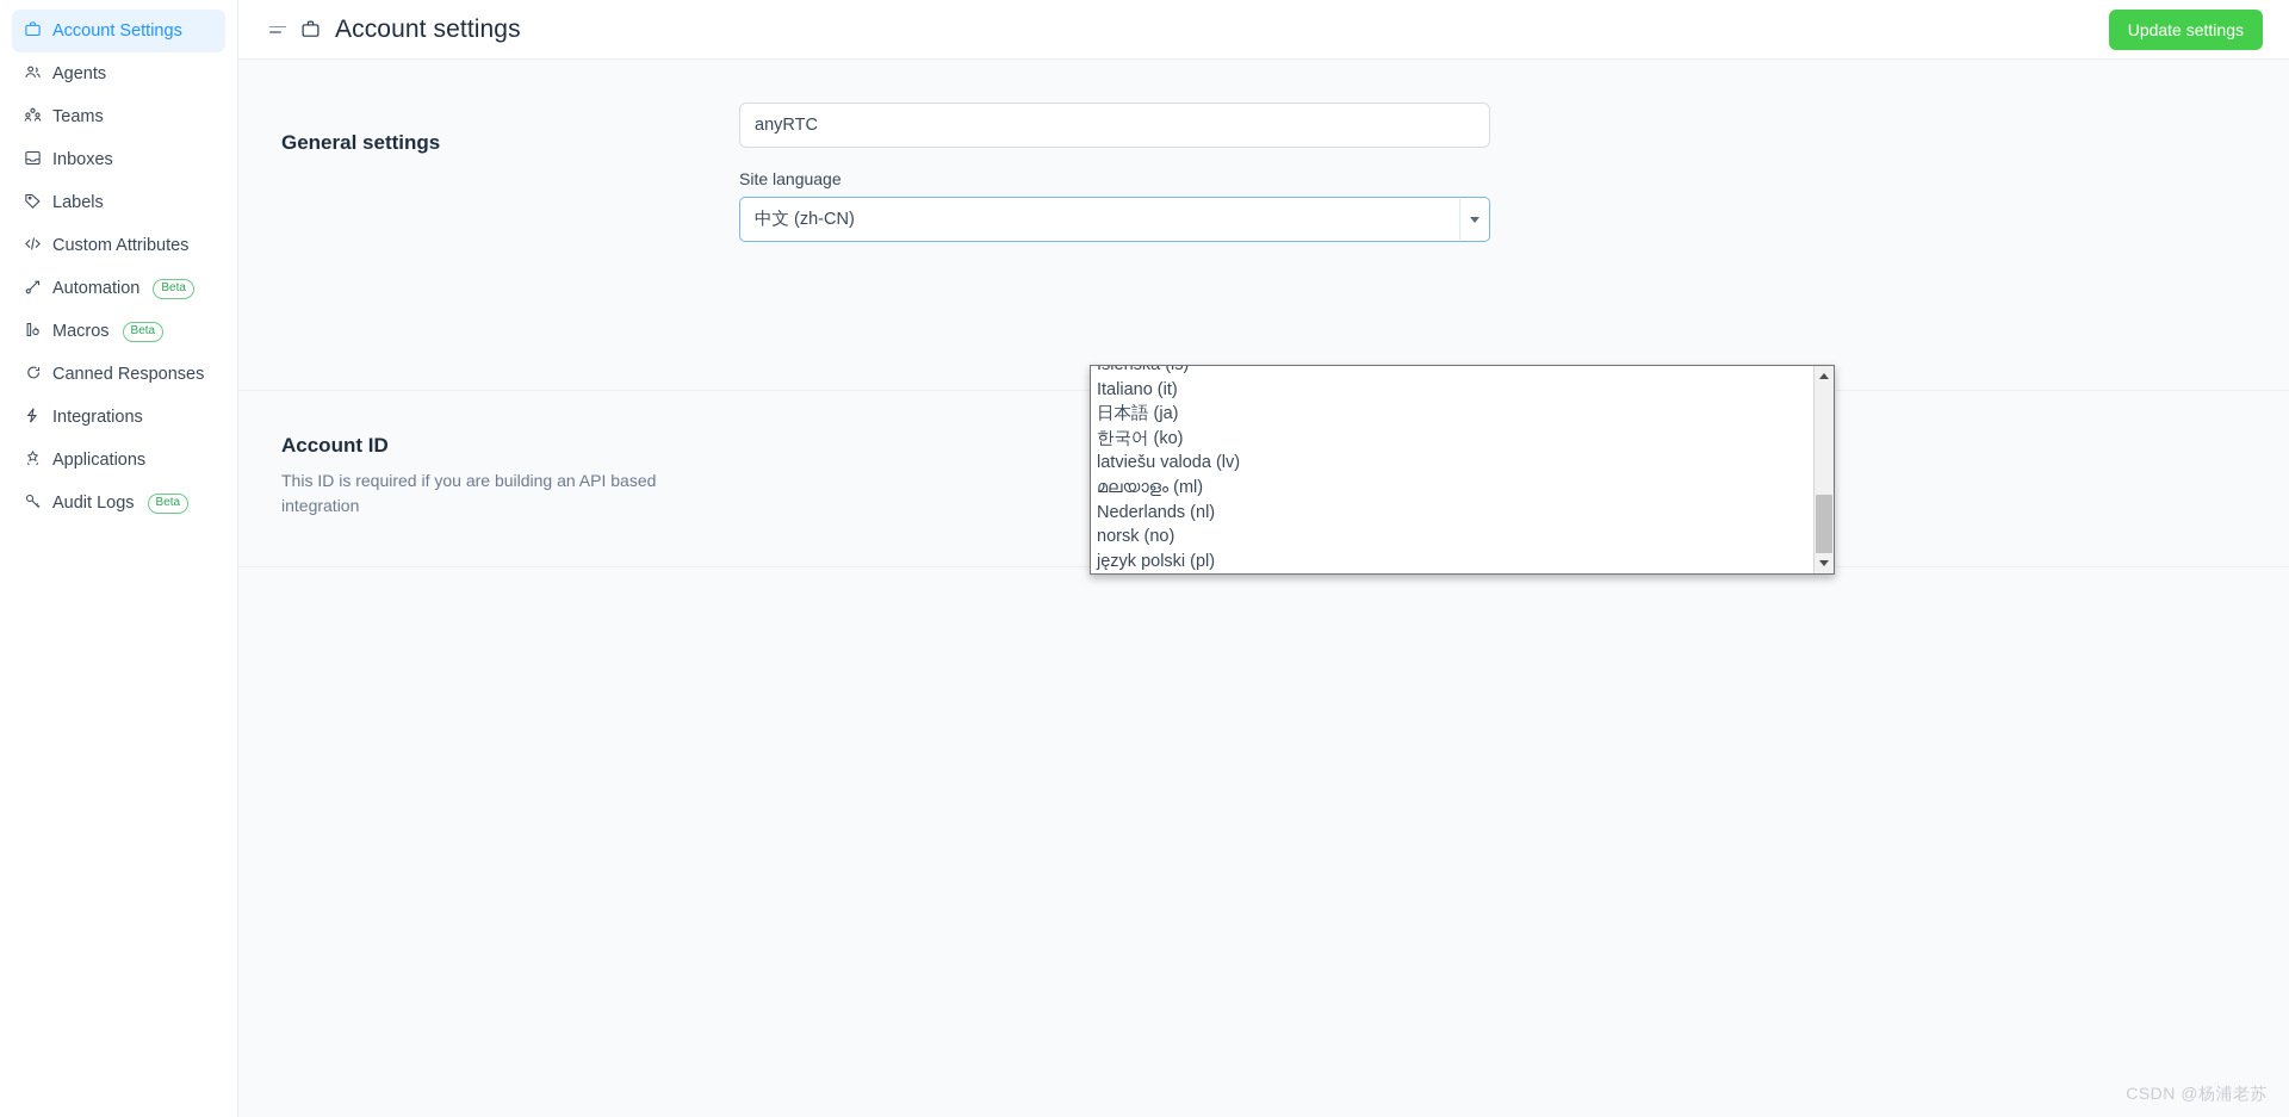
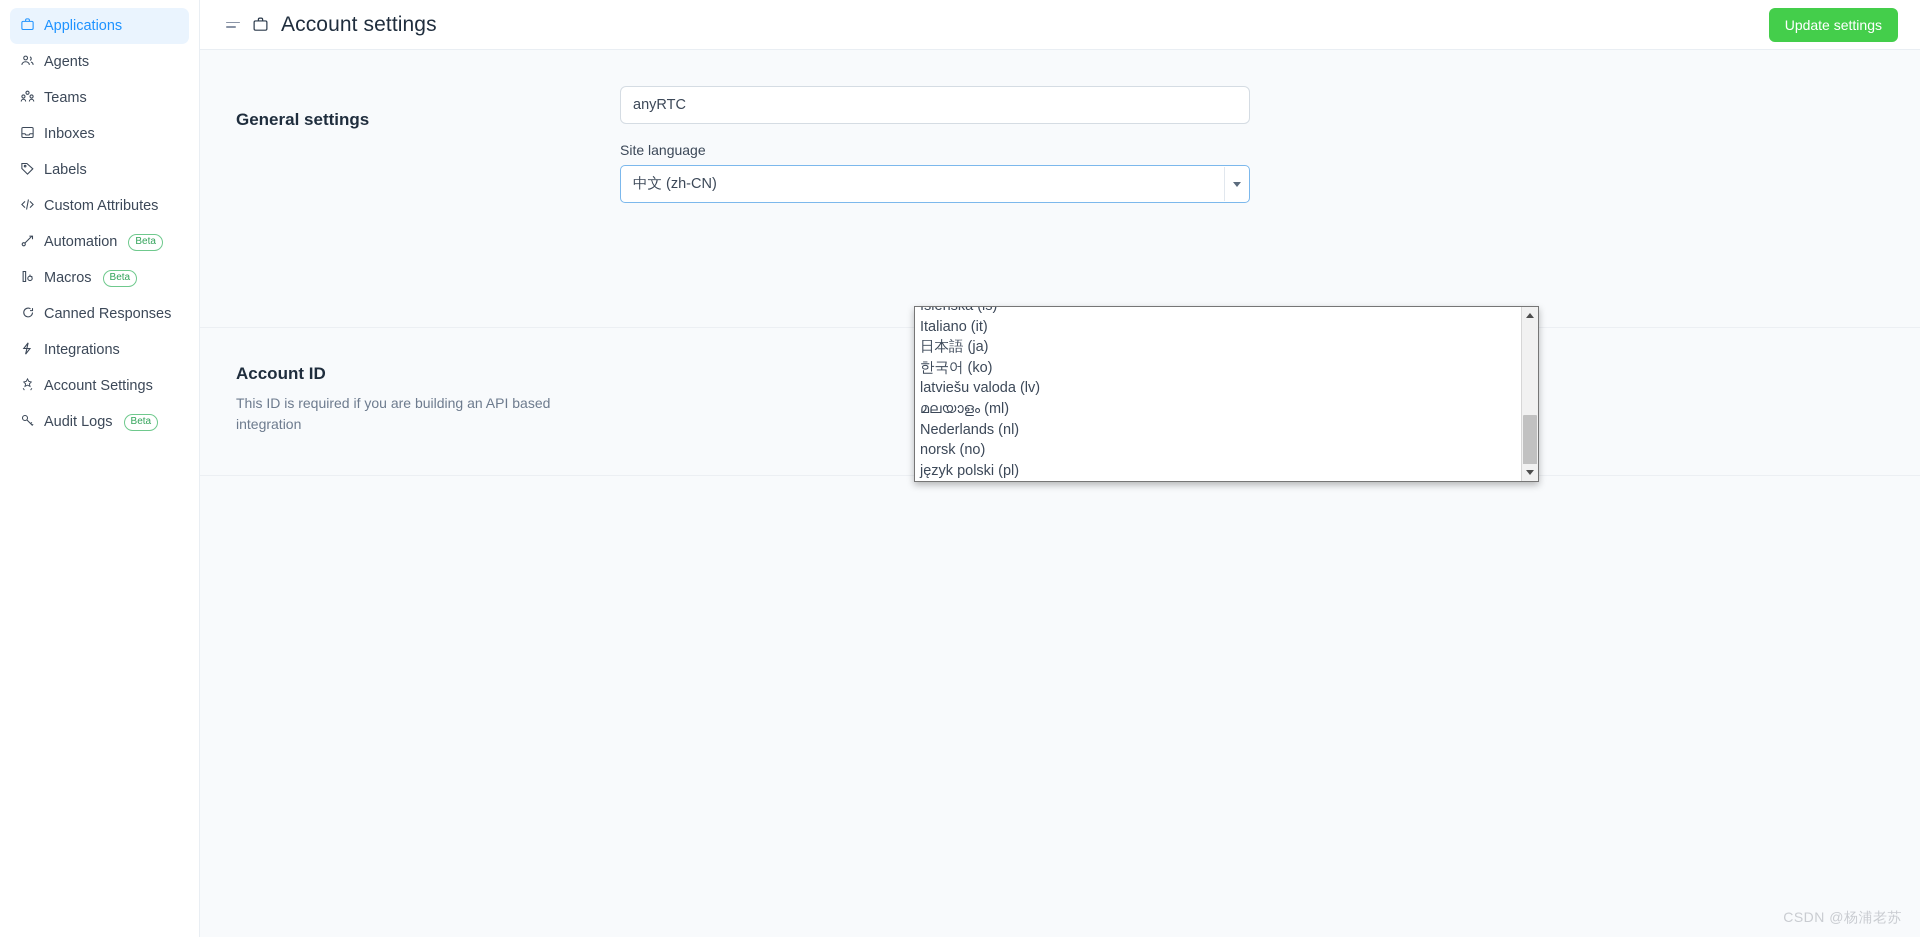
- Account Settings
+ Applications
  Agents
  Teams
  Inboxes
  Labels
  Custom Attributes
  Automation
  Beta
  Macros
  Beta
  Canned Responses
  Integrations
- Applications
+ Account Settings
  Audit Logs
  Beta
  Account settings
  Update settings
  General settings
  anyRTC
  Site language
  中文 (zh-CN)
  Account ID
  This ID is required if you are building an API based integration
  Italiano (it)
  日本語 (ja)
  한국어 (ko)
  latviešu valoda (lv)
  മലയാളം (ml)
  Nederlands (nl)
  norsk (no)
  język polski (pl)
  CSDN @杨浦老苏
